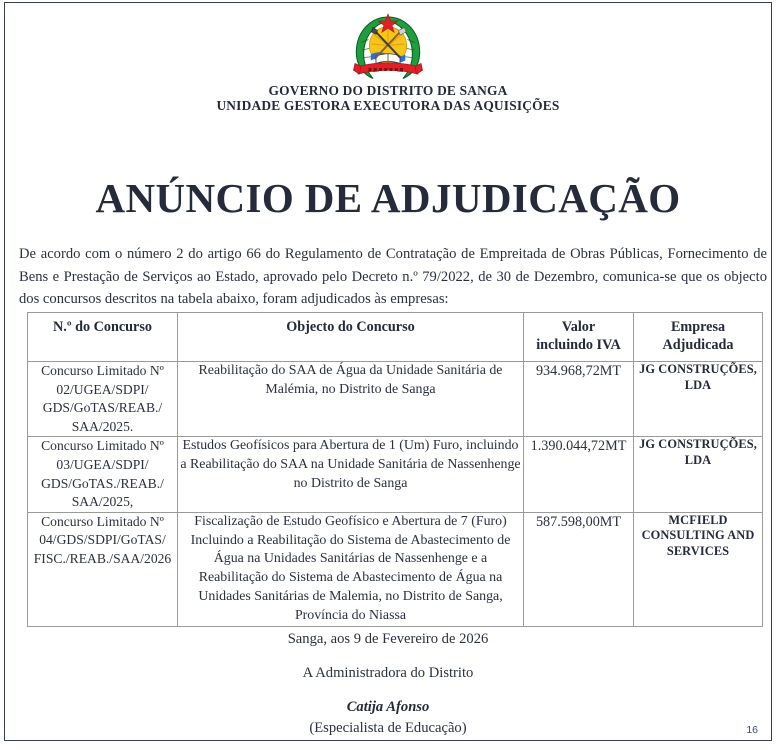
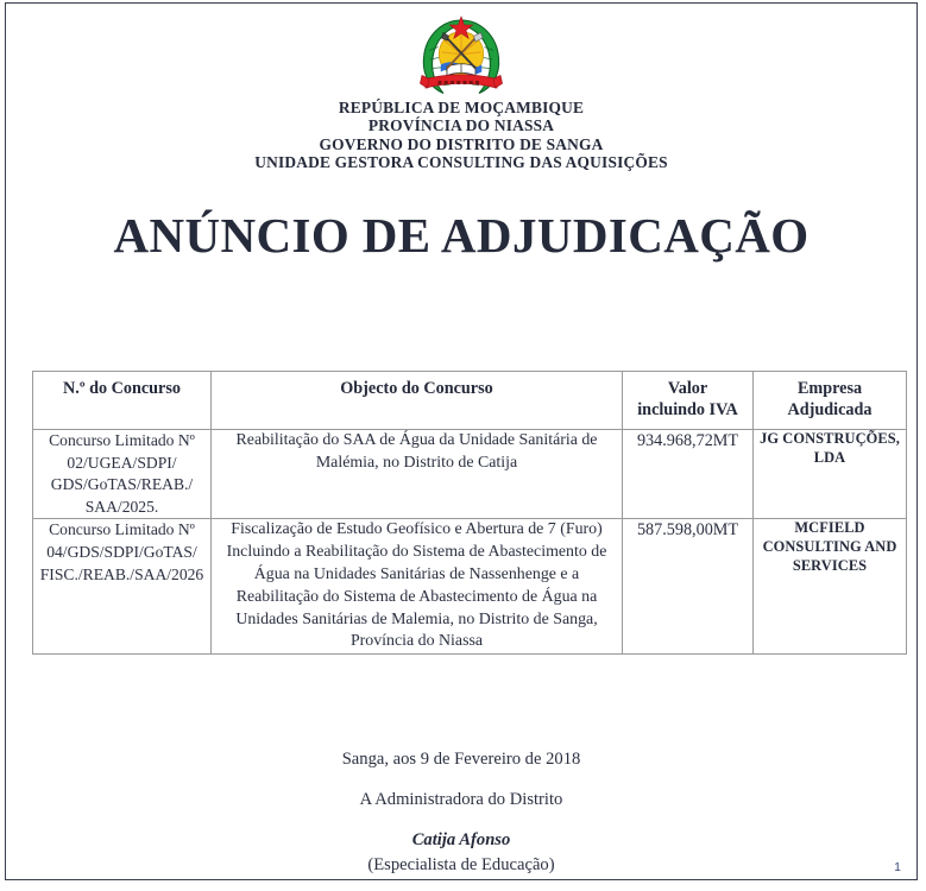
+ REPÚBLICA DE MOÇAMBIQUE
+ PROVÍNCIA DO NIASSA
  GOVERNO DO DISTRITO DE SANGA
- UNIDADE GESTORA EXECUTORA DAS AQUISIÇÕES
+ UNIDADE GESTORA CONSULTING DAS AQUISIÇÕES
  ANÚNCIO DE ADJUDICAÇÃO
- De acordo com o número 2 do artigo 66 do Regulamento de Contratação de Empreitada de Obras Públicas, Fornecimento de Bens e Prestação de Serviços ao Estado, aprovado pelo Decreto n.º 79/2022, de 30 de Dezembro, comunica-se que os objecto dos concursos descritos na tabela abaixo, foram adjudicados às empresas:
  N.º do Concurso	Objecto do Concurso	Valor incluindo IVA	Empresa Adjudicada
- Concurso Limitado Nº 02/UGEA/SDPI/ GDS/GoTAS/REAB./ SAA/2025.	Reabilitação do SAA de Água da Unidade Sanitária de Malémia, no Distrito de Sanga	934.968,72MT	JG CONSTRUÇÕES, LDA
+ Concurso Limitado Nº 02/UGEA/SDPI/ GDS/GoTAS/REAB./ SAA/2025.	Reabilitação do SAA de Água da Unidade Sanitária de Malémia, no Distrito de Catija	934.968,72MT	JG CONSTRUÇÕES, LDA
- Concurso Limitado Nº 03/UGEA/SDPI/ GDS/GoTAS./REAB./ SAA/2025,	Estudos Geofísicos para Abertura de 1 (Um) Furo, incluindo a Reabilitação do SAA na Unidade Sanitária de Nassenhenge no Distrito de Sanga	1.390.044,72MT	JG CONSTRUÇÕES, LDA
  Concurso Limitado Nº 04/GDS/SDPI/GoTAS/ FISC./REAB./SAA/2026	Fiscalização de Estudo Geofísico e Abertura de 7 (Furo) Incluindo a Reabilitação do Sistema de Abastecimento de Água na Unidades Sanitárias de Nassenhenge e a Reabilitação do Sistema de Abastecimento de Água na Unidades Sanitárias de Malemia, no Distrito de Sanga, Província do Niassa	587.598,00MT	MCFIELD CONSULTING AND SERVICES
- Sanga, aos 9 de Fevereiro de 2026
+ Sanga, aos 9 de Fevereiro de 2018
  A Administradora do Distrito
  Catija Afonso
  (Especialista de Educação)
- 16
+ 1
